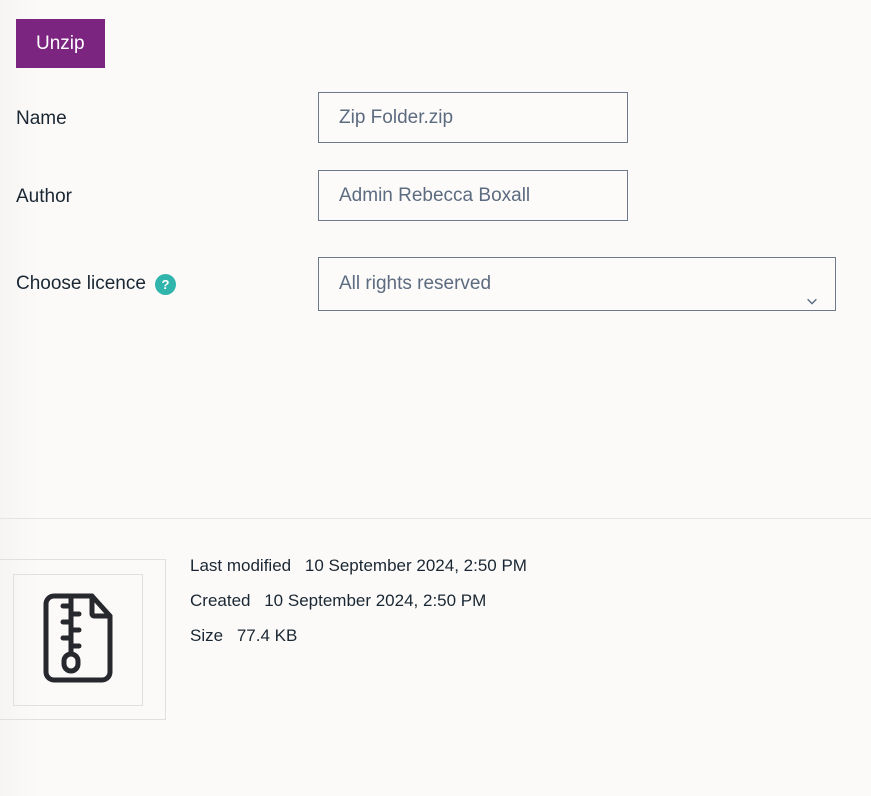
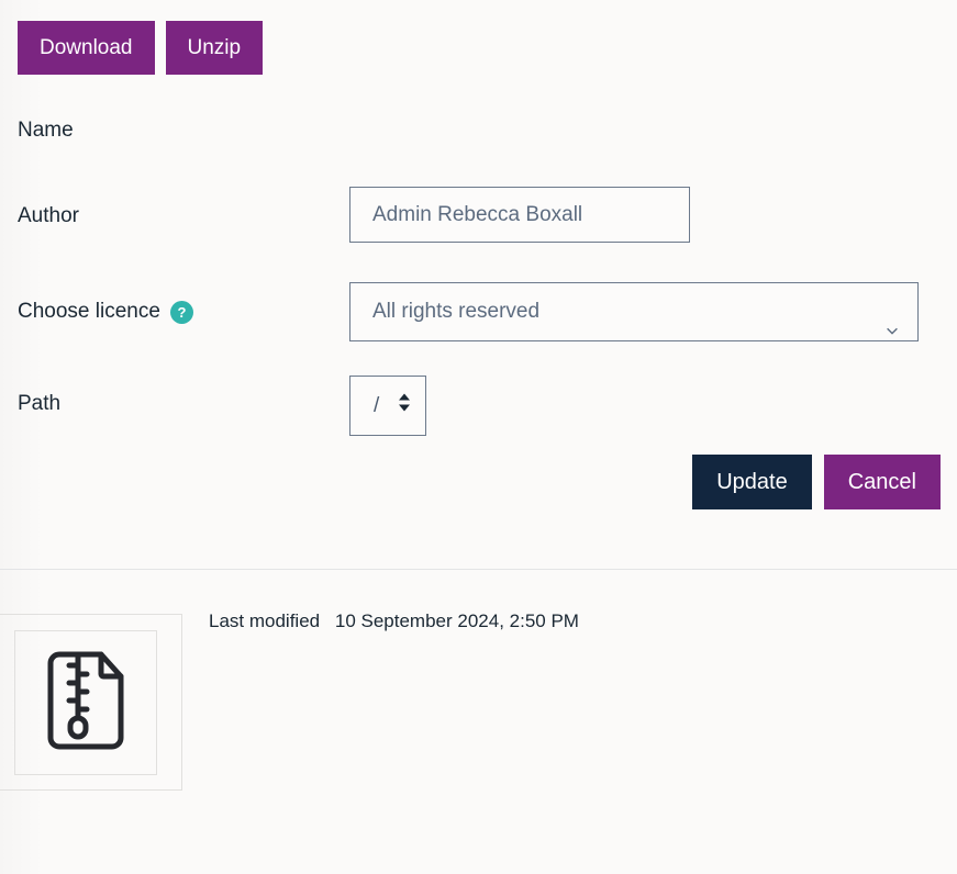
+ Download
  Unzip
  Name
- Zip Folder.zip
  Author
  Admin Rebecca Boxall
  Choose licence
  ?
  All rights reserved
+ Path
+ /
+ Update
+ Cancel
  Last modified 10 September 2024, 2:50 PM
- Created 10 September 2024, 2:50 PM
- Size 77.4 KB
